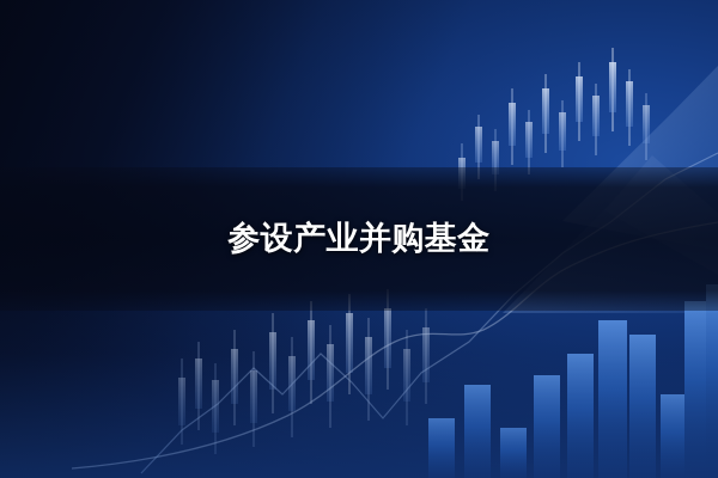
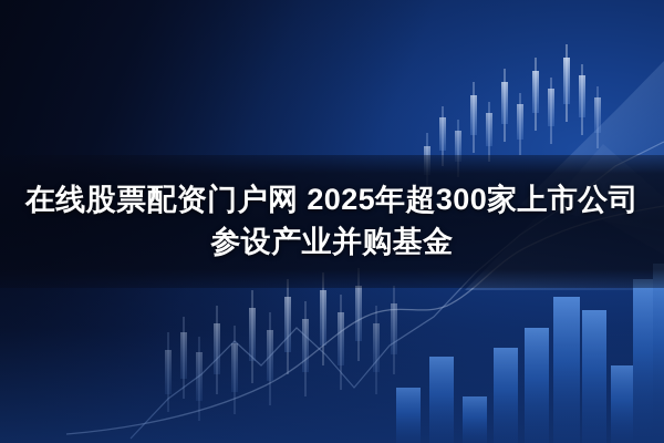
+ 在线股票配资门户网 2025年超300家上市公司
  参设产业并购基金
